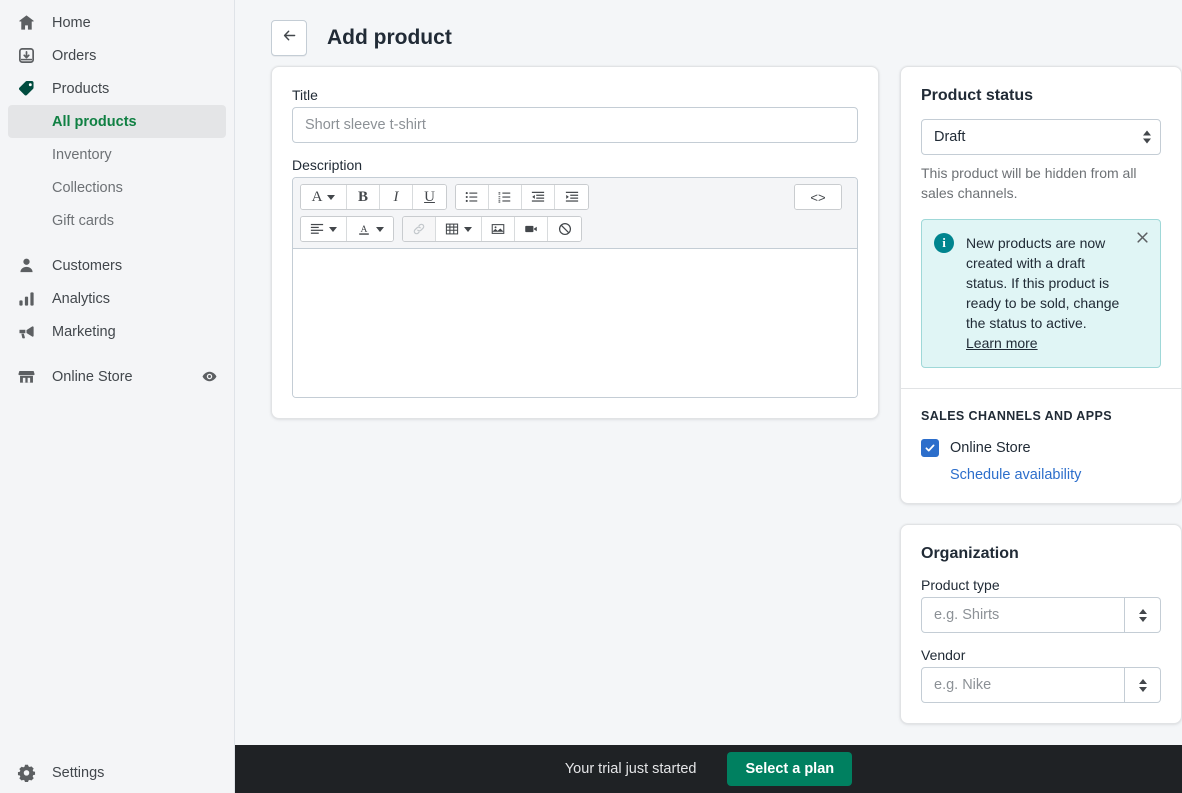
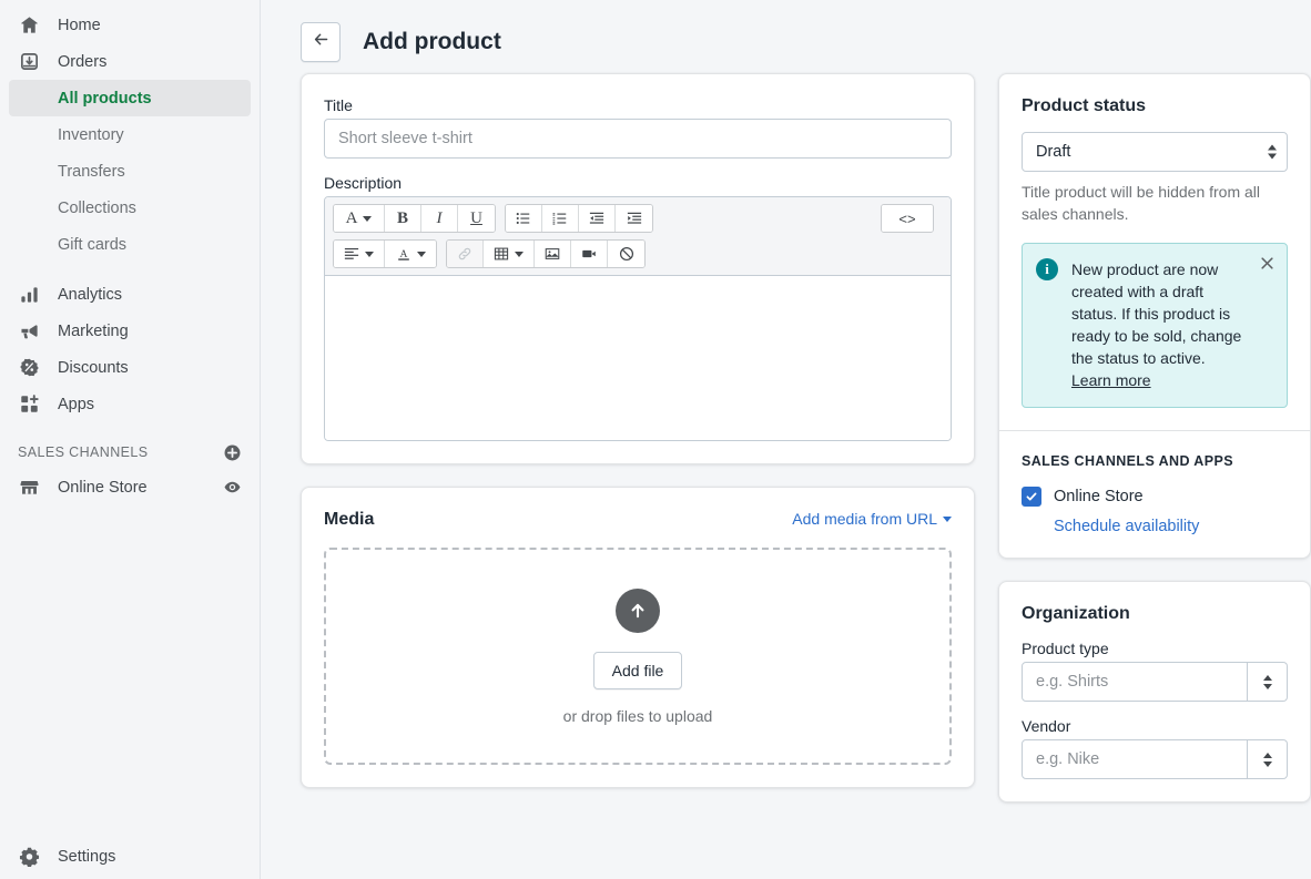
  Home
  Orders
- Products
  All products
  Inventory
+ Transfers
  Collections
  Gift cards
- Customers
  Analytics
  Marketing
+ Discounts
+ Apps
+ SALES CHANNELS
  Online Store
  Settings
  Add product
  Title
  Short sleeve t-shirt
  Description
  A
  B
  I
  U
  <>
  A
+ Media
+ Add media from URL
+ Add file
+ or drop files to upload
  Product status
  Draft
- This product will be hidden from all sales channels.
+ Title product will be hidden from all sales channels.
  i
- New products are now created with a draft status. If this product is ready to be sold, change the status to active. Learn more
+ New product are now created with a draft status. If this product is ready to be sold, change the status to active. Learn more
  SALES CHANNELS AND APPS
  Online Store
  Schedule availability
  Organization
  Product type
  e.g. Shirts
  Vendor
  e.g. Nike
- Your trial just started
- Select a plan
